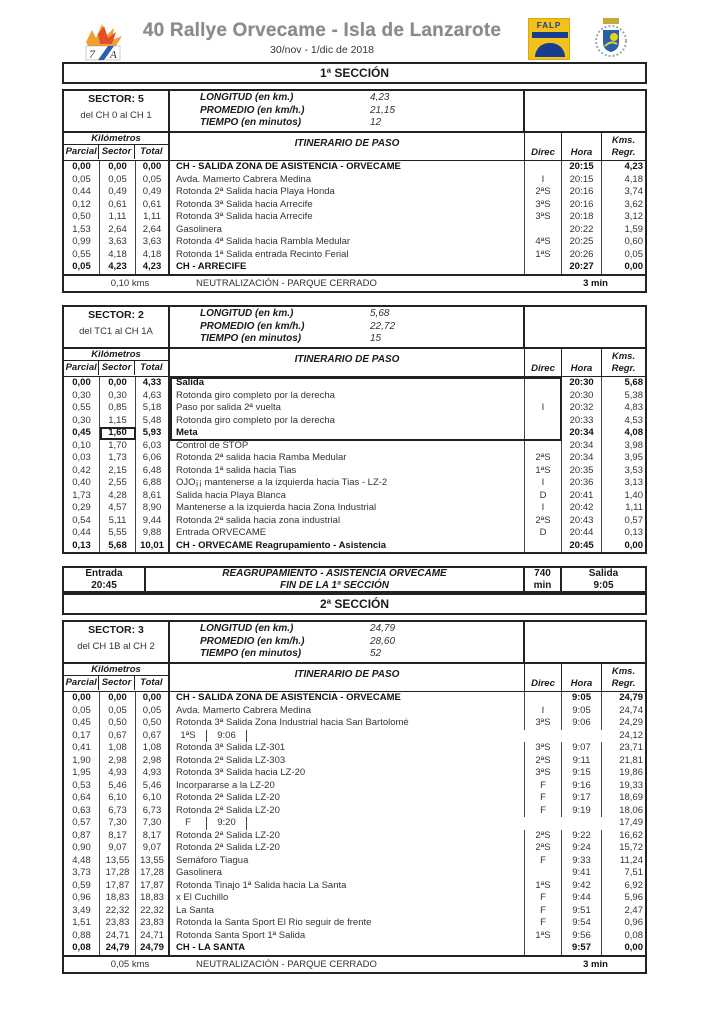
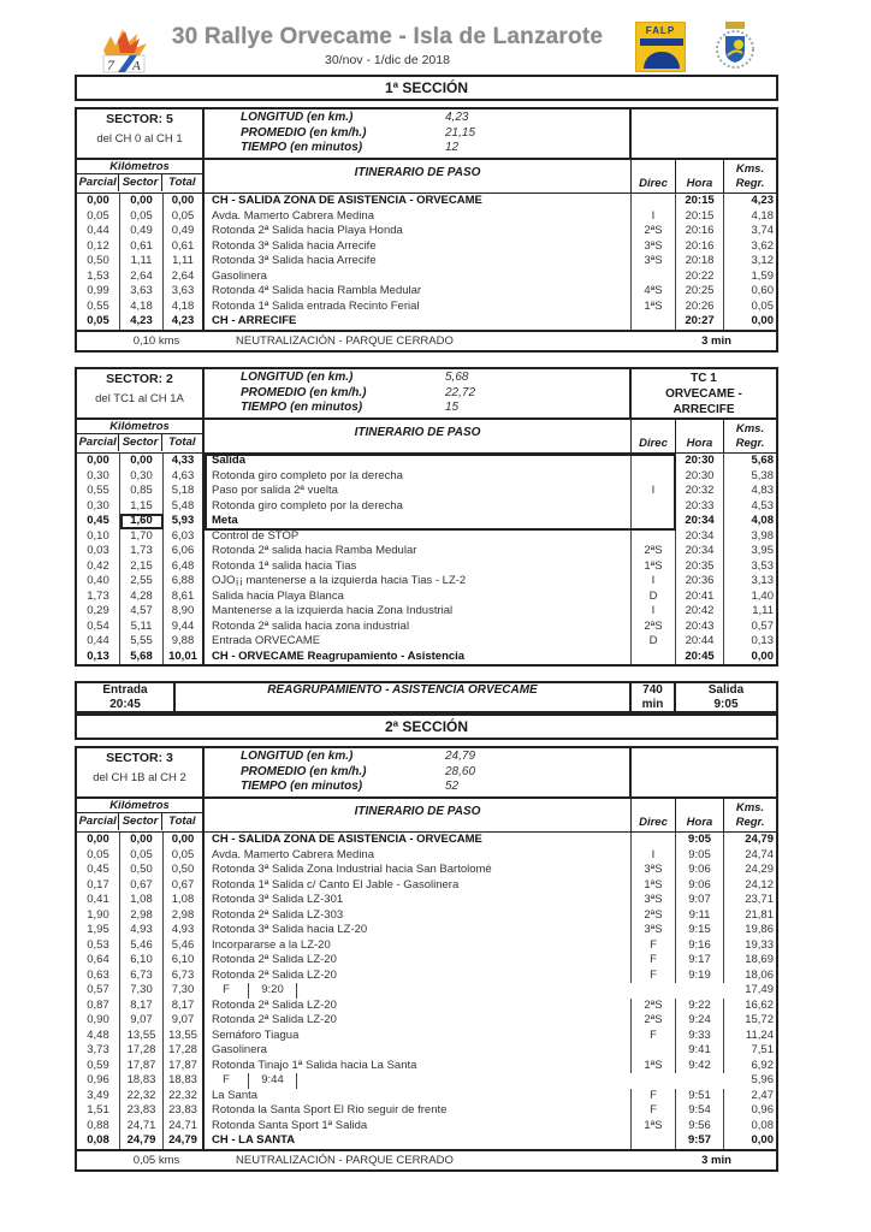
  7
  A
- 40 Rallye Orvecame - Isla de Lanzarote
+ 30 Rallye Orvecame - Isla de Lanzarote
  30/nov - 1/dic de 2018
  FALP
  1ª SECCIÓN
  SECTOR: 5
  del CH 0 al CH 1
  LONGITUD (en km.)
  4,23
  PROMEDIO (en km/h.)
  21,15
  TIEMPO (en minutos)
  12
  Kilómetros
  Parcial
  Sector
  Total
  ITINERARIO DE PASO
  Direc
  Hora
  Kms.
  Regr.
  0,00
  0,00
  0,00
  CH - SALIDA ZONA DE ASISTENCIA - ORVECAME
  20:15
  4,23
  0,05
  0,05
  0,05
  Avda. Mamerto Cabrera Medina
  I
  20:15
  4,18
  0,44
  0,49
  0,49
  Rotonda 2ª Salida hacia Playa Honda
  2ªS
  20:16
  3,74
  0,12
  0,61
  0,61
  Rotonda 3ª Salida hacia Arrecife
  3ªS
  20:16
  3,62
  0,50
  1,11
  1,11
  Rotonda 3ª Salida hacia Arrecife
  3ªS
  20:18
  3,12
  1,53
  2,64
  2,64
  Gasolinera
  20:22
  1,59
  0,99
  3,63
  3,63
  Rotonda 4ª Salida hacia Rambla Medular
  4ªS
  20:25
  0,60
  0,55
  4,18
  4,18
  Rotonda 1ª Salida entrada Recinto Ferial
  1ªS
  20:26
  0,05
  0,05
  4,23
  4,23
  CH - ARRECIFE
  20:27
  0,00
  0,10 kms
  NEUTRALIZACIÓN - PARQUE CERRADO
  3 min
  SECTOR: 2
  del TC1 al CH 1A
  LONGITUD (en km.)
  5,68
  PROMEDIO (en km/h.)
  22,72
  TIEMPO (en minutos)
  15
+ TC 1
+ ORVECAME -
+ ARRECIFE
  Kilómetros
  Parcial
  Sector
  Total
  ITINERARIO DE PASO
  Direc
  Hora
  Kms.
  Regr.
  0,00
  0,00
  4,33
  Salida
  20:30
  5,68
  0,30
  0,30
  4,63
  Rotonda giro completo por la derecha
  20:30
  5,38
  0,55
  0,85
  5,18
  Paso por salida 2ª vuelta
  I
  20:32
  4,83
  0,30
  1,15
  5,48
  Rotonda giro completo por la derecha
  20:33
  4,53
  0,45
  1,60
  5,93
  Meta
  20:34
  4,08
  0,10
  1,70
  6,03
  Control de STOP
  20:34
  3,98
  0,03
  1,73
  6,06
  Rotonda 2ª salida hacia Ramba Medular
  2ªS
  20:34
  3,95
  0,42
  2,15
  6,48
  Rotonda 1ª salida hacia Tias
  1ªS
  20:35
  3,53
  0,40
  2,55
  6,88
  OJO¡¡ mantenerse a la izquierda hacia Tias - LZ-2
  I
  20:36
  3,13
  1,73
  4,28
  8,61
  Salida hacia Playa Blanca
  D
  20:41
  1,40
  0,29
  4,57
  8,90
  Mantenerse a la izquierda hacia Zona Industrial
  I
  20:42
  1,11
  0,54
  5,11
  9,44
  Rotonda 2ª salida hacia zona industrial
  2ªS
  20:43
  0,57
  0,44
  5,55
  9,88
  Entrada ORVECAME
  D
  20:44
  0,13
  0,13
  5,68
  10,01
  CH - ORVECAME Reagrupamiento - Asistencia
  20:45
  0,00
  Entrada
  20:45
  REAGRUPAMIENTO - ASISTENCIA ORVECAME
- FIN DE LA 1ª SECCIÓN
  740
  min
  Salida
  9:05
  2ª SECCIÓN
  SECTOR: 3
  del CH 1B al CH 2
  LONGITUD (en km.)
  24,79
  PROMEDIO (en km/h.)
  28,60
  TIEMPO (en minutos)
  52
  Kilómetros
  Parcial
  Sector
  Total
  ITINERARIO DE PASO
  Direc
  Hora
  Kms.
  Regr.
  0,00
  0,00
  0,00
  CH - SALIDA ZONA DE ASISTENCIA - ORVECAME
  9:05
  24,79
  0,05
  0,05
  0,05
  Avda. Mamerto Cabrera Medina
  I
  9:05
  24,74
  0,45
  0,50
  0,50
  Rotonda 3ª Salida Zona Industrial hacia San Bartolomé
  3ªS
  9:06
  24,29
  0,17
  0,67
  0,67
+ Rotonda 1ª Salida c/ Canto El Jable - Gasolinera
  1ªS
  9:06
  24,12
  0,41
  1,08
  1,08
  Rotonda 3ª Salida LZ-301
  3ªS
  9:07
  23,71
  1,90
  2,98
  2,98
  Rotonda 2ª Salida LZ-303
  2ªS
  9:11
  21,81
  1,95
  4,93
  4,93
  Rotonda 3ª Salida hacia LZ-20
  3ªS
  9:15
  19,86
  0,53
  5,46
  5,46
  Incorpararse a la LZ-20
  F
  9:16
  19,33
  0,64
  6,10
  6,10
  Rotonda 2ª Salida LZ-20
  F
  9:17
  18,69
  0,63
  6,73
  6,73
  Rotonda 2ª Salida LZ-20
  F
  9:19
  18,06
  0,57
  7,30
  7,30
  F
  9:20
  17,49
  0,87
  8,17
  8,17
  Rotonda 2ª Salida LZ-20
  2ªS
  9:22
  16,62
  0,90
  9,07
  9,07
  Rotonda 2ª Salida LZ-20
  2ªS
  9:24
  15,72
  4,48
  13,55
  13,55
  Semáforo Tiagua
  F
  9:33
  11,24
  3,73
  17,28
  17,28
  Gasolinera
  9:41
  7,51
  0,59
  17,87
  17,87
  Rotonda Tinajo 1ª Salida hacia La Santa
  1ªS
  9:42
  6,92
  0,96
  18,83
  18,83
- x El Cuchillo
  F
  9:44
  5,96
  3,49
  22,32
  22,32
  La Santa
  F
  9:51
  2,47
  1,51
  23,83
  23,83
  Rotonda la Santa Sport El Rio seguir de frente
  F
  9:54
  0,96
  0,88
  24,71
  24,71
  Rotonda Santa Sport 1ª Salida
  1ªS
  9:56
  0,08
  0,08
  24,79
  24,79
  CH - LA SANTA
  9:57
  0,00
  0,05 kms
  NEUTRALIZACIÓN - PARQUE CERRADO
  3 min
